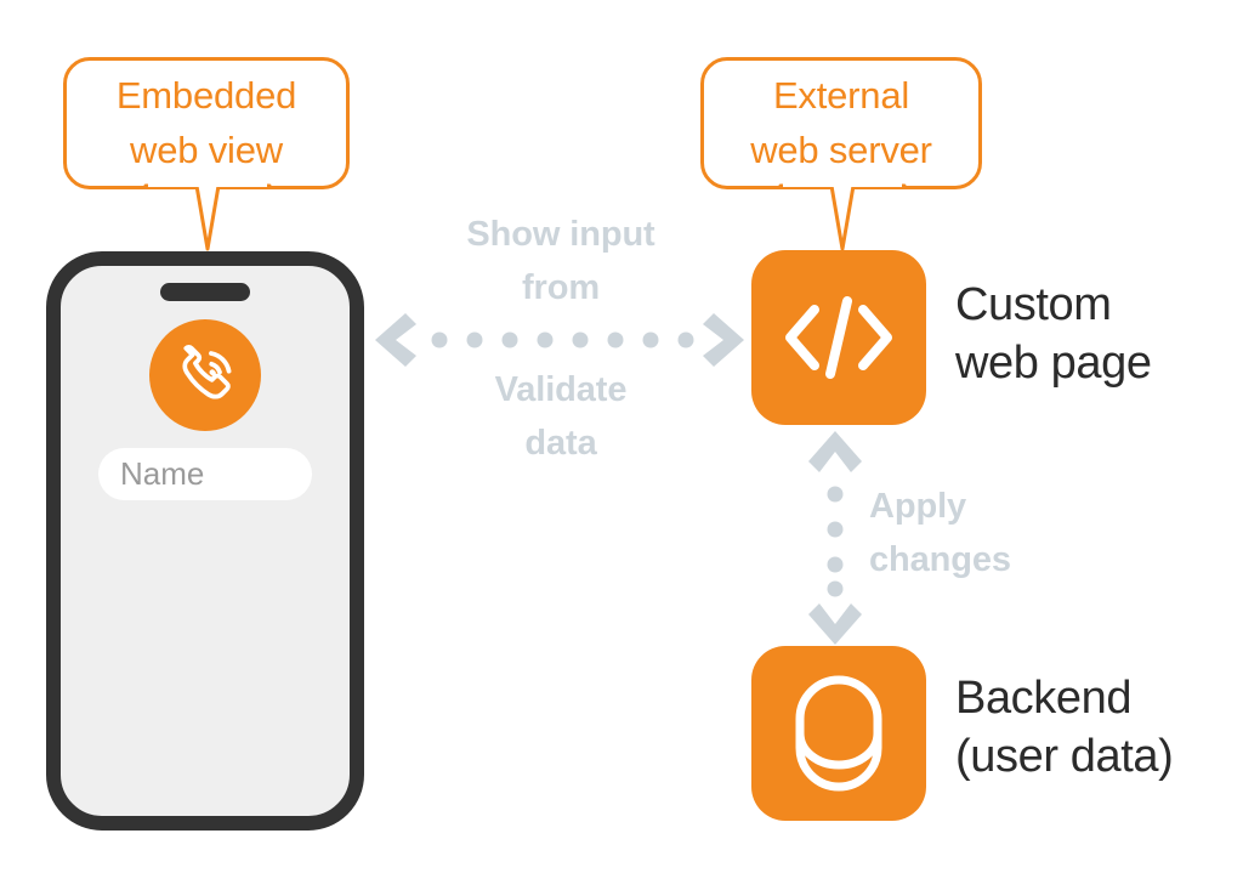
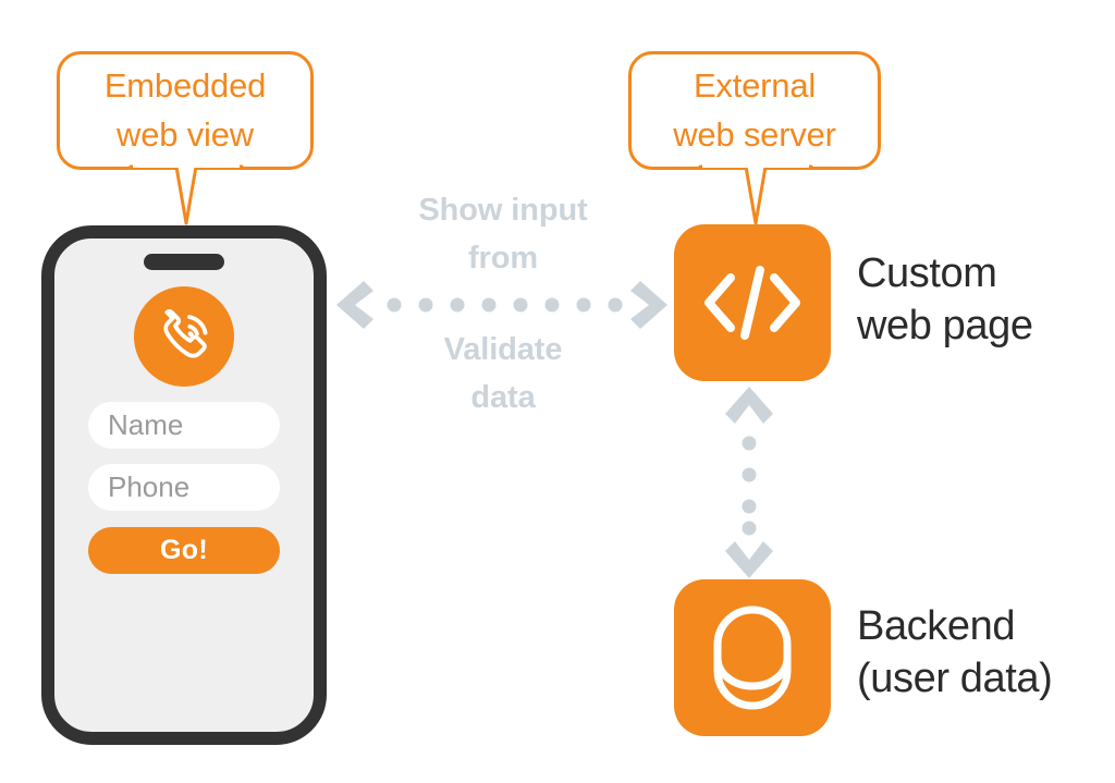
  Embedded
  web view
  External
  web server
  Name
+ Phone
+ Go!
  Show input
  from
  Validate
  data
- Apply
- changes
  Custom
  web page
  Backend
  (user data)
